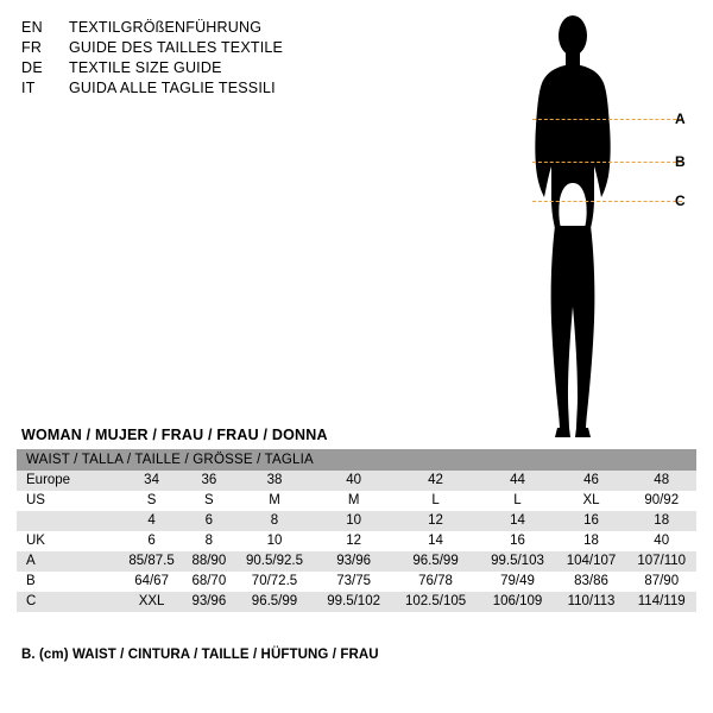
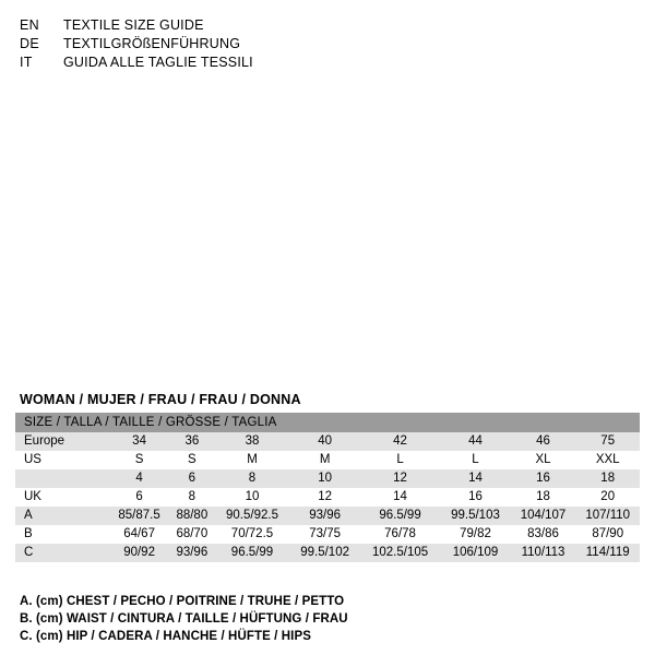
  EN
- TEXTILGRÖßENFÜHRUNG
+ TEXTILE SIZE GUIDE
- FR
- GUIDE DES TAILLES TEXTILE
  DE
- TEXTILE SIZE GUIDE
+ TEXTILGRÖßENFÜHRUNG
  IT
  GUIDA ALLE TAGLIE TESSILI
- A
- B
- C
  WOMAN / MUJER / FRAU / FRAU / DONNA
- WAIST / TALLA / TAILLE / GRÖSSE / TAGLIA
+ SIZE / TALLA / TAILLE / GRÖSSE / TAGLIA
- Europe	34	36	38	40	42	44	46	48
+ Europe	34	36	38	40	42	44	46	75
- US	S	S	M	M	L	L	XL	90/92
+ US	S	S	M	M	L	L	XL	XXL
  	4	6	8	10	12	14	16	18
- UK	6	8	10	12	14	16	18	40
+ UK	6	8	10	12	14	16	18	20
- A	85/87.5	88/90	90.5/92.5	93/96	96.5/99	99.5/103	104/107	107/110
+ A	85/87.5	88/80	90.5/92.5	93/96	96.5/99	99.5/103	104/107	107/110
- B	64/67	68/70	70/72.5	73/75	76/78	79/49	83/86	87/90
+ B	64/67	68/70	70/72.5	73/75	76/78	79/82	83/86	87/90
- C	XXL	93/96	96.5/99	99.5/102	102.5/105	106/109	110/113	114/119
+ C	90/92	93/96	96.5/99	99.5/102	102.5/105	106/109	110/113	114/119
+ A. (cm) CHEST / PECHO / POITRINE / TRUHE / PETTO
  B. (cm) WAIST / CINTURA / TAILLE / HÜFTUNG / FRAU
+ C. (cm) HIP / CADERA / HANCHE / HÜFTE / HIPS
